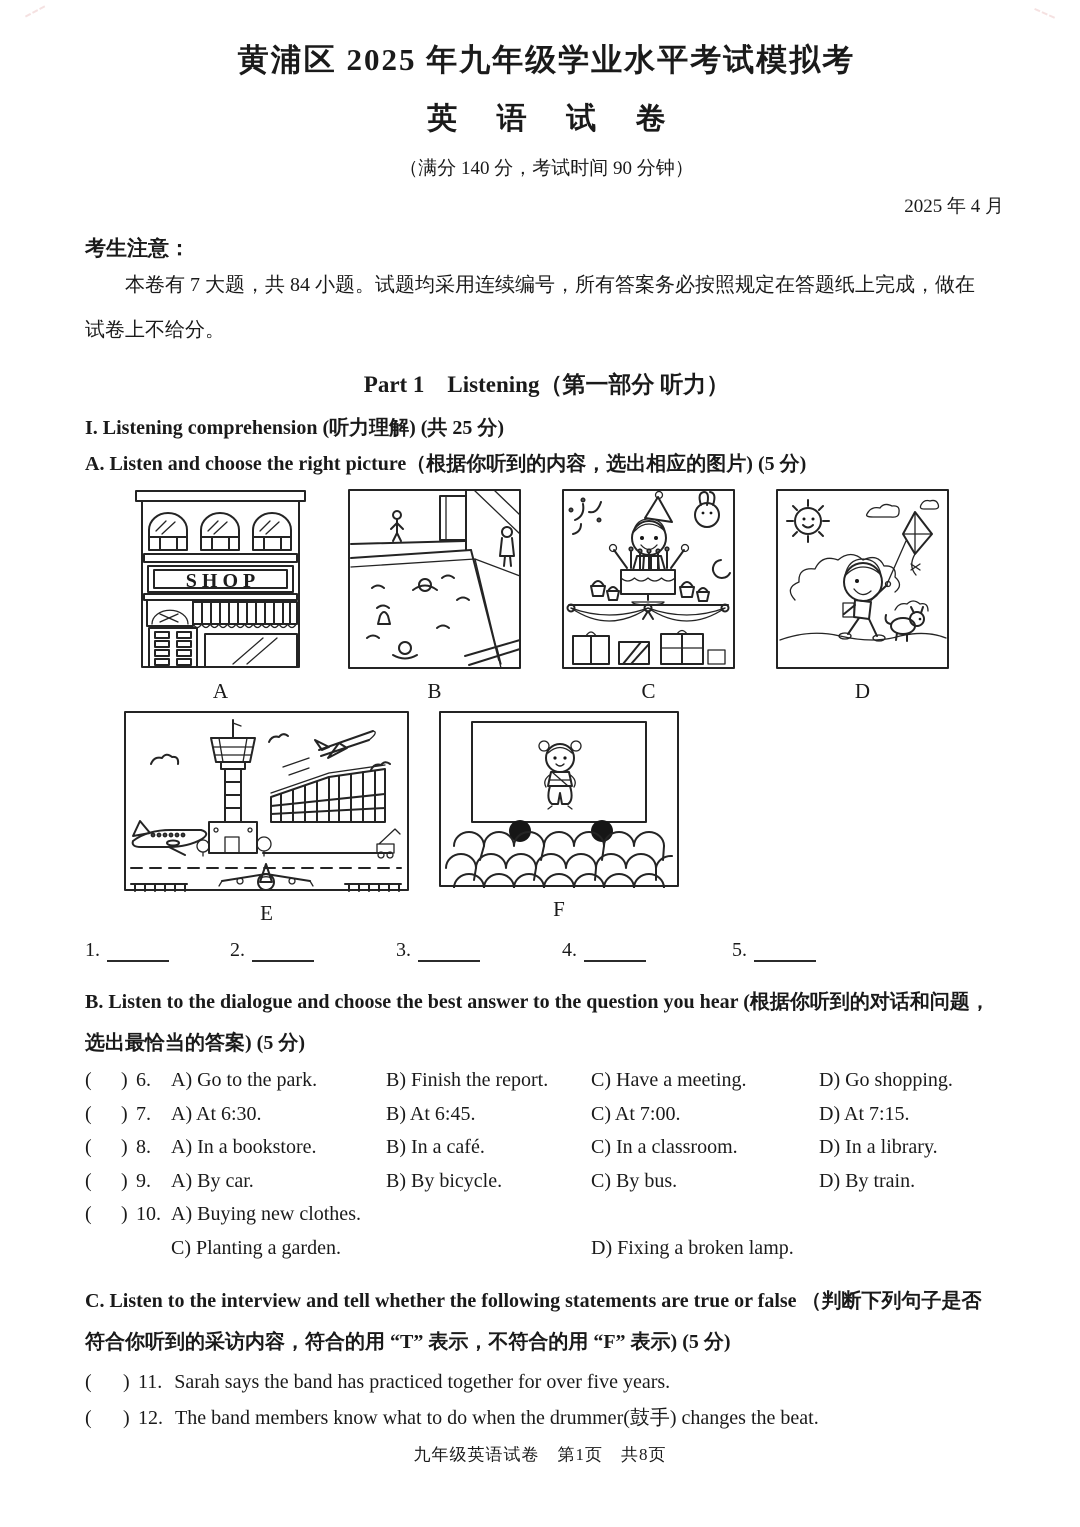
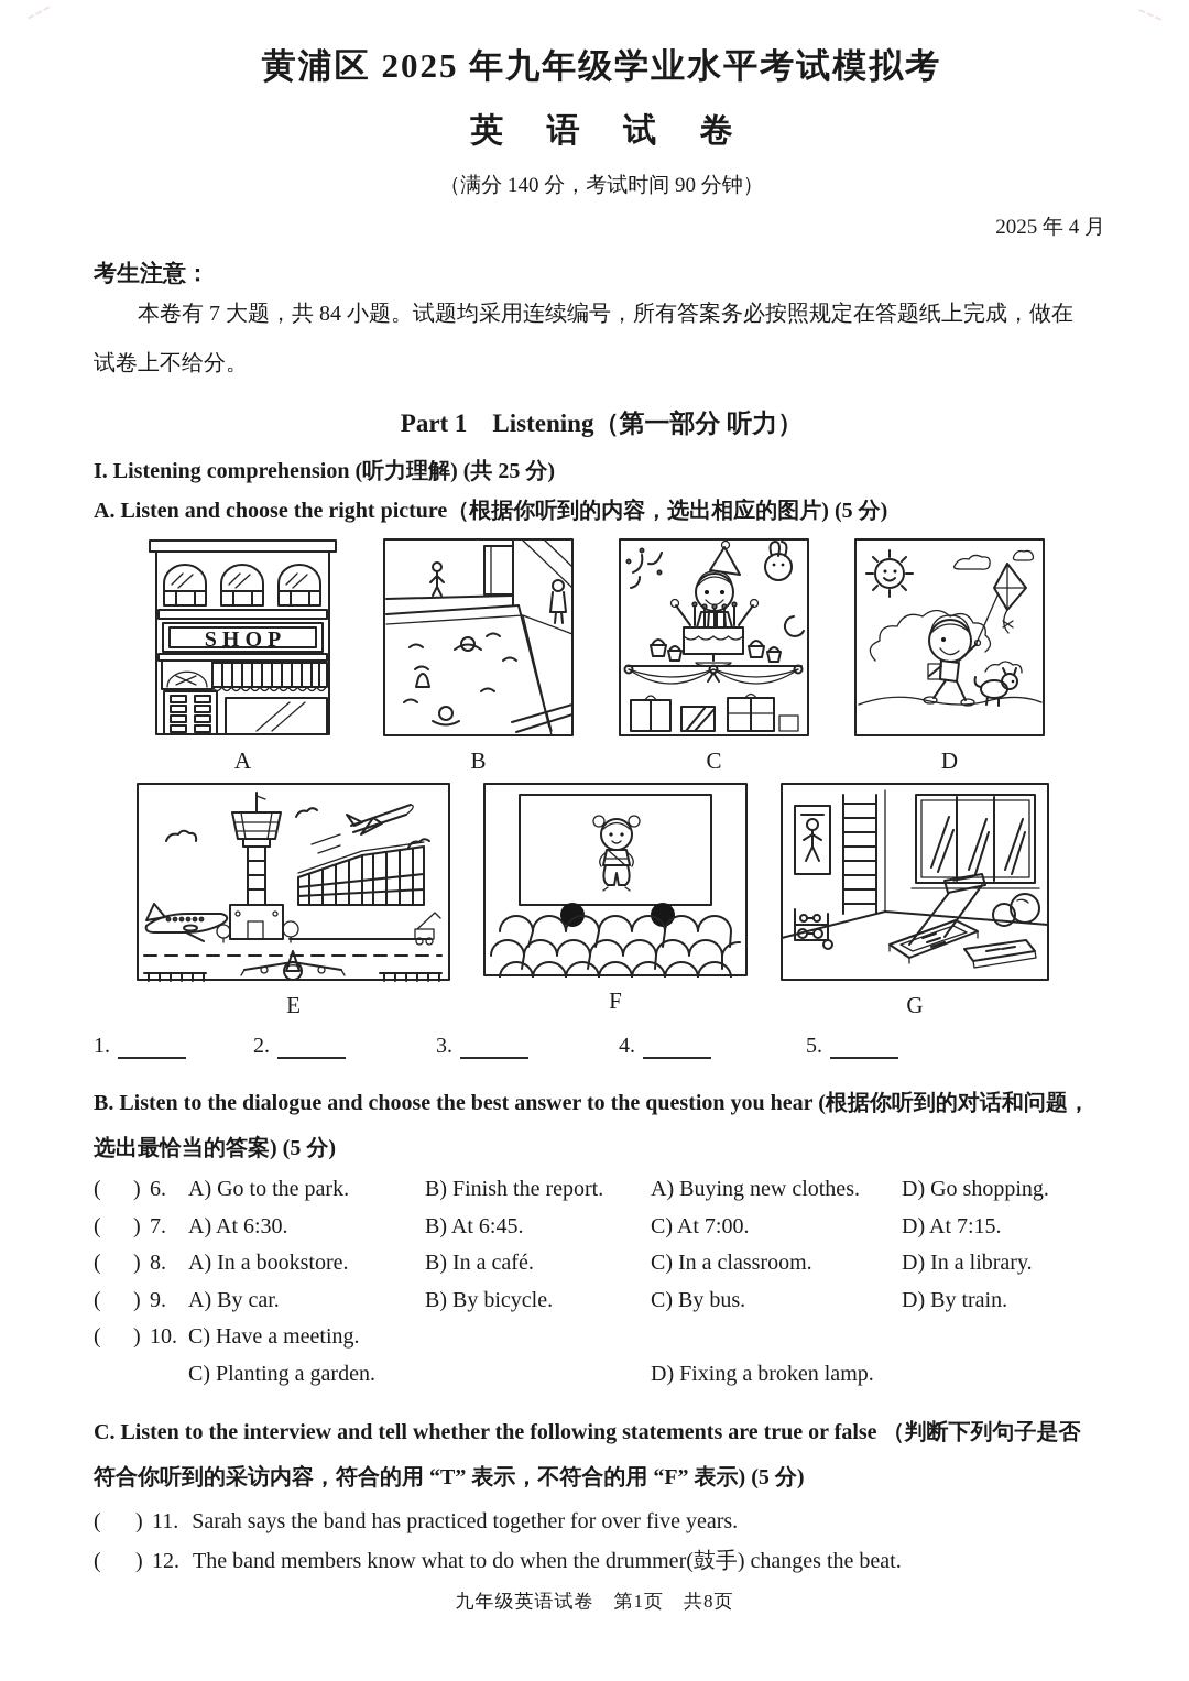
  黄浦区 2025 年九年级学业水平考试模拟考
  英 语 试 卷
  （满分 140 分，考试时间 90 分钟）
  2025 年 4 月
  考生注意：
  本卷有 7 大题，共 84 小题。试题均采用连续编号，所有答案务必按照规定在答题纸上完成，做在
  试卷上不给分。
  Part 1 Listening（第一部分 听力）
  I. Listening comprehension (听力理解) (共 25 分)
  A. Listen and choose the right picture（根据你听到的内容，选出相应的图片) (5 分)
  SHOP
  A
  B
  C
  D
  E
  F
+ G
  1.
  2.
  3.
  4.
  5.
  B. Listen to the dialogue and choose the best answer to the question you hear (根据你听到的对话和问题，
  选出最恰当的答案) (5 分)
  (
  )
  6.
  A) Go to the park.
  B) Finish the report.
- C) Have a meeting.
+ A) Buying new clothes.
  D) Go shopping.
  (
  )
  7.
  A) At 6:30.
  B) At 6:45.
  C) At 7:00.
  D) At 7:15.
  (
  )
  8.
  A) In a bookstore.
  B) In a café.
  C) In a classroom.
  D) In a library.
  (
  )
  9.
  A) By car.
  B) By bicycle.
  C) By bus.
  D) By train.
  (
  )
  10.
- A) Buying new clothes.
+ C) Have a meeting.
  C) Planting a garden.
  D) Fixing a broken lamp.
  C. Listen to the interview and tell whether the following statements are true or false （判断下列句子是否
  符合你听到的采访内容，符合的用 “T” 表示，不符合的用 “F” 表示) (5 分)
  (
  )
  11.
  Sarah says the band has practiced together for over five years.
  (
  )
  12.
  The band members know what to do when the drummer(鼓手) changes the beat.
  九年级英语试卷 第1页 共8页
